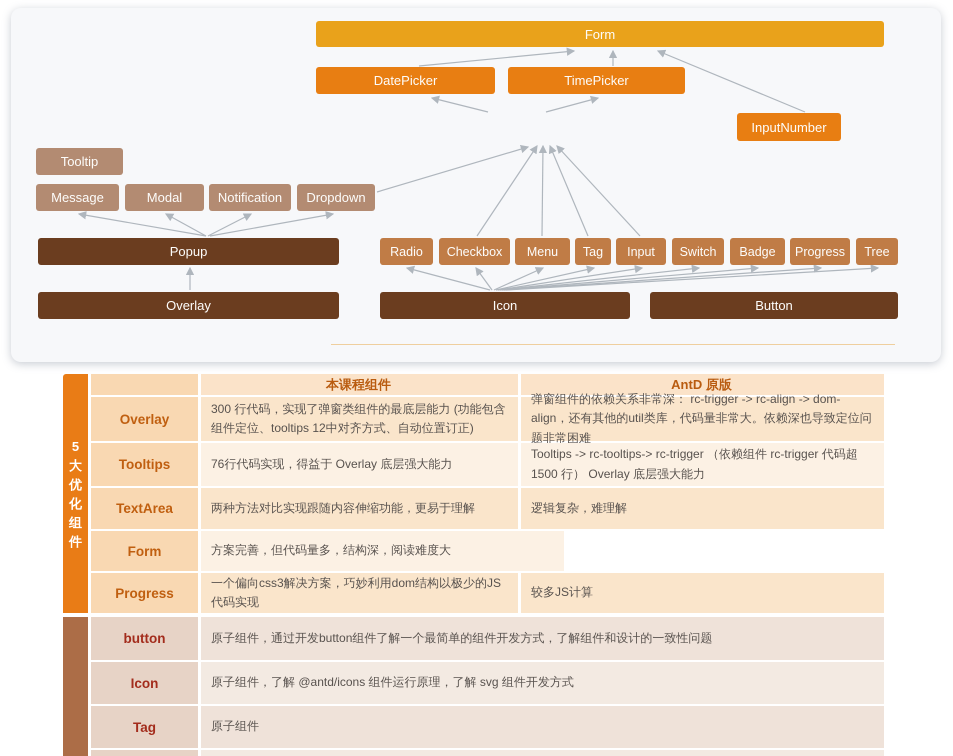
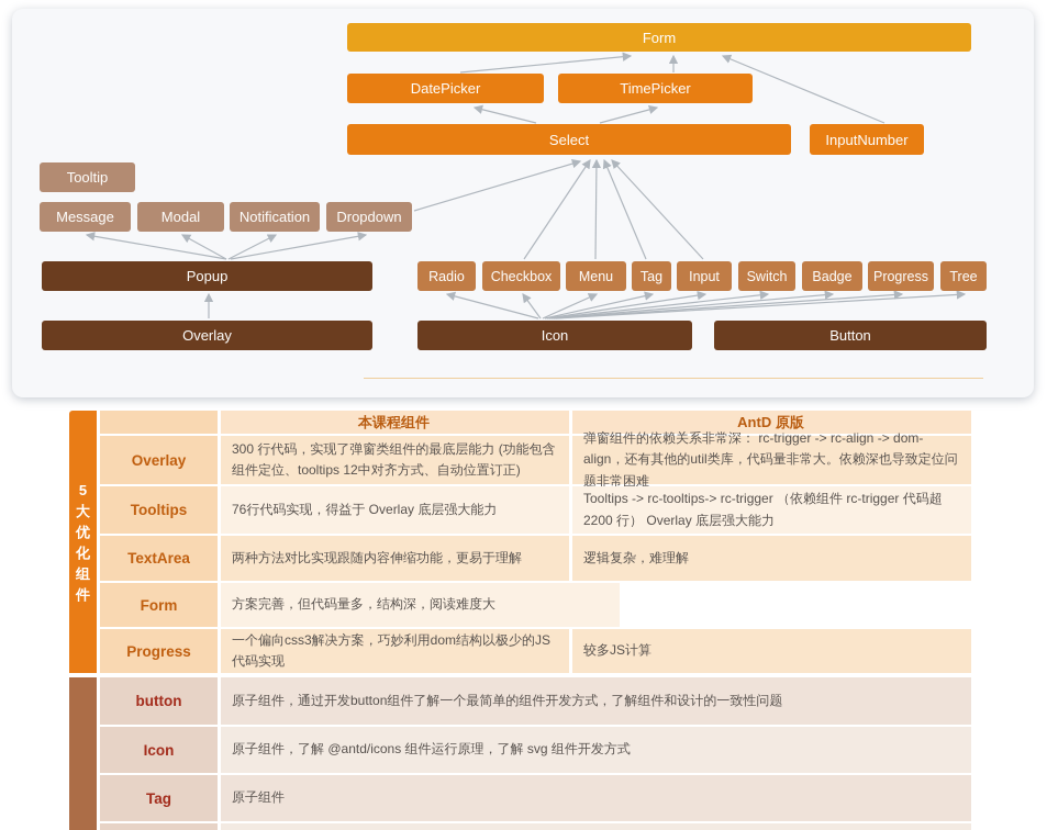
  Form
  DatePicker
  TimePicker
+ Select
  InputNumber
  Tooltip
  Message
  Modal
  Notification
  Dropdown
  Popup
  Radio
  Checkbox
  Menu
  Tag
  Input
  Switch
  Badge
  Progress
  Tree
  Overlay
  Icon
  Button
  5大优化组件
  本课程组件
  AntD 原版
  Overlay
  300 行代码，实现了弹窗类组件的最底层能力 (功能包含组件定位、tooltips 12中对齐方式、自动位置订正)
  弹窗组件的依赖关系非常深： rc-trigger -> rc-align -> dom-align，还有其他的util类库，代码量非常大。依赖深也导致定位问题非常困难
  Tooltips
  76行代码实现，得益于 Overlay 底层强大能力
- Tooltips -> rc-tooltips-> rc-trigger （依赖组件 rc-trigger 代码超 1500 行） Overlay 底层强大能力
+ Tooltips -> rc-tooltips-> rc-trigger （依赖组件 rc-trigger 代码超 2200 行） Overlay 底层强大能力
  TextArea
  两种方法对比实现跟随内容伸缩功能，更易于理解
  逻辑复杂，难理解
  Form
  方案完善，但代码量多，结构深，阅读难度大
  Progress
  一个偏向css3解决方案，巧妙利用dom结构以极少的JS代码实现
  较多JS计算
  button
  原子组件，通过开发button组件了解一个最简单的组件开发方式，了解组件和设计的一致性问题
  Icon
  原子组件，了解 @antd/icons 组件运行原理，了解 svg 组件开发方式
  Tag
  原子组件
